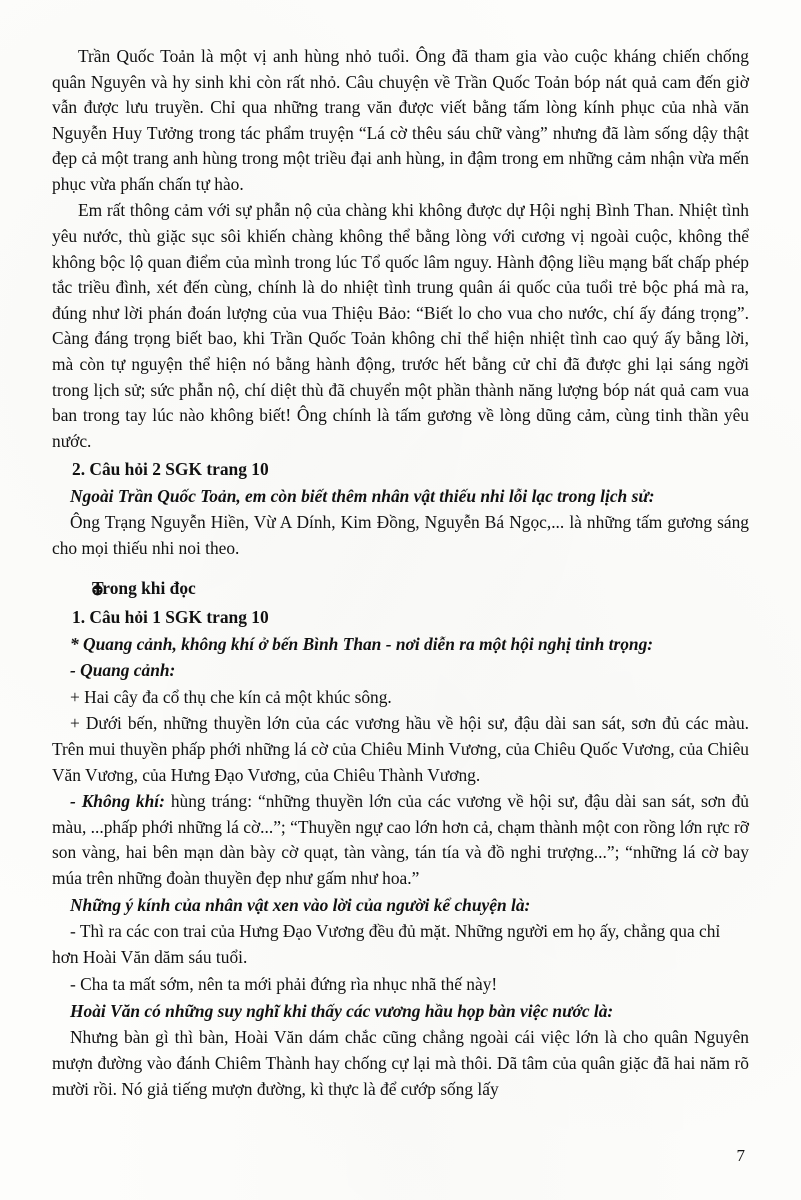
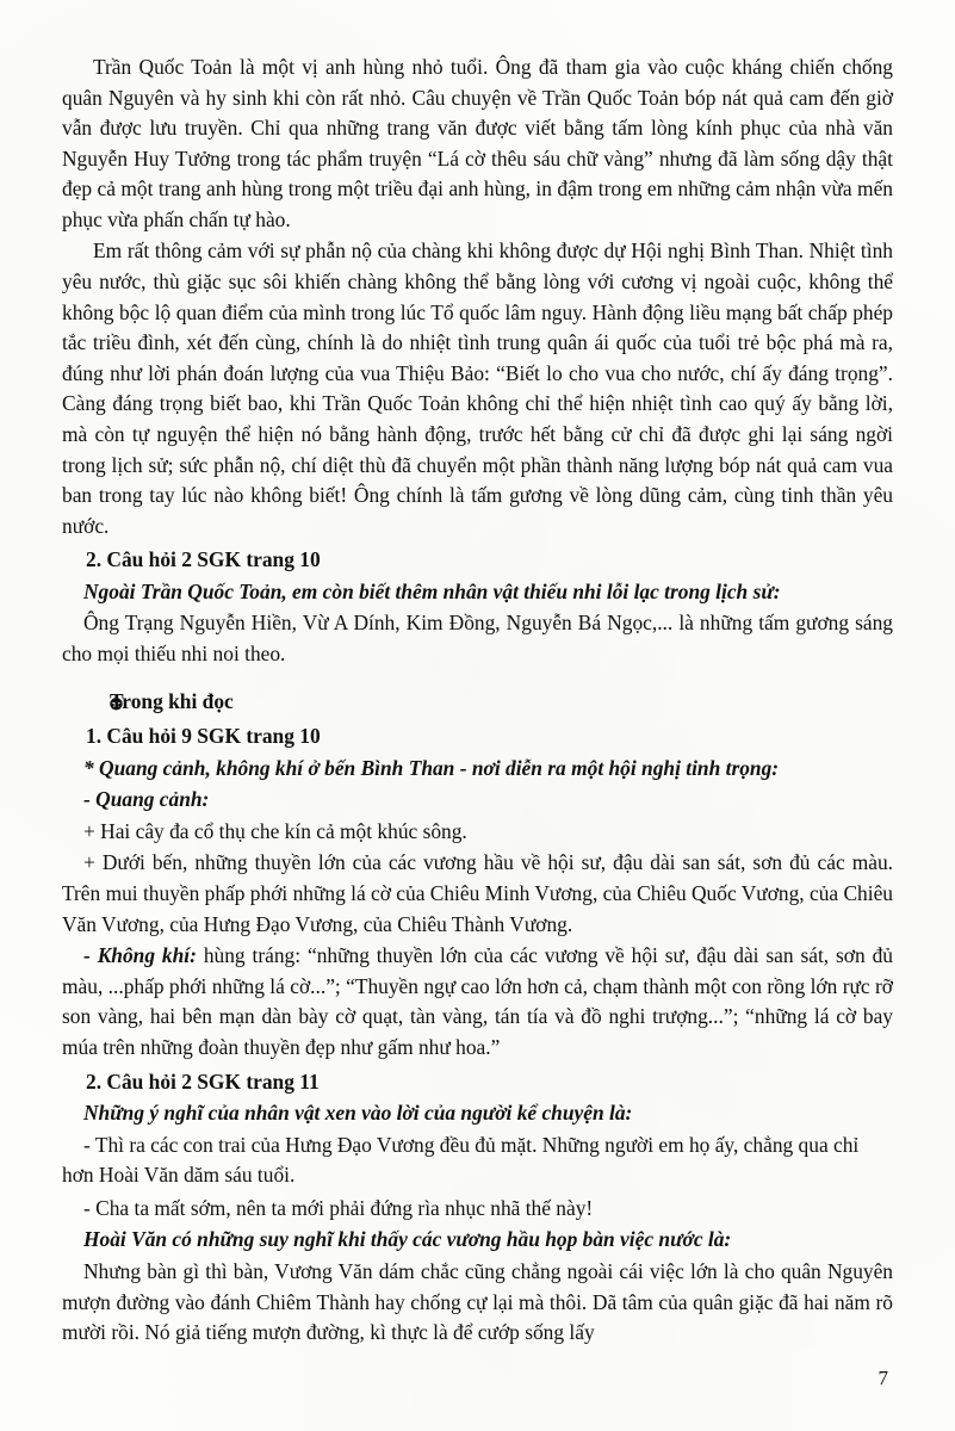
  Trần Quốc Toản là một vị anh hùng nhỏ tuổi. Ông đã tham gia vào cuộc kháng chiến chống quân Nguyên và hy sinh khi còn rất nhỏ. Câu chuyện về Trần Quốc Toản bóp nát quả cam đến giờ vẫn được lưu truyền. Chỉ qua những trang văn được viết bằng tấm lòng kính phục của nhà văn Nguyễn Huy Tưởng trong tác phẩm truyện “Lá cờ thêu sáu chữ vàng” nhưng đã làm sống dậy thật đẹp cả một trang anh hùng trong một triều đại anh hùng, in đậm trong em những cảm nhận vừa mến phục vừa phấn chấn tự hào.
  Em rất thông cảm với sự phẫn nộ của chàng khi không được dự Hội nghị Bình Than. Nhiệt tình yêu nước, thù giặc sục sôi khiến chàng không thể bằng lòng với cương vị ngoài cuộc, không thể không bộc lộ quan điểm của mình trong lúc Tổ quốc lâm nguy. Hành động liều mạng bất chấp phép tắc triều đình, xét đến cùng, chính là do nhiệt tình trung quân ái quốc của tuổi trẻ bộc phá mà ra, đúng như lời phán đoán lượng của vua Thiệu Bảo: “Biết lo cho vua cho nước, chí ấy đáng trọng”. Càng đáng trọng biết bao, khi Trần Quốc Toản không chỉ thể hiện nhiệt tình cao quý ấy bằng lời, mà còn tự nguyện thể hiện nó bằng hành động, trước hết bằng cử chỉ đã được ghi lại sáng ngời trong lịch sử; sức phẫn nộ, chí diệt thù đã chuyển một phần thành năng lượng bóp nát quả cam vua ban trong tay lúc nào không biết! Ông chính là tấm gương về lòng dũng cảm, cùng tinh thần yêu nước.
  2. Câu hỏi 2 SGK trang 10
  Ngoài Trần Quốc Toản, em còn biết thêm nhân vật thiếu nhi lỗi lạc trong lịch sử:
  Ông Trạng Nguyễn Hiền, Vừ A Dính, Kim Đồng, Nguyễn Bá Ngọc,... là những tấm gương sáng cho mọi thiếu nhi noi theo.
  ✪Trong khi đọc
- 1. Câu hỏi 1 SGK trang 10
+ 1. Câu hỏi 9 SGK trang 10
  * Quang cảnh, không khí ở bến Bình Than - nơi diễn ra một hội nghị tinh trọng:
  - Quang cảnh:
  + Hai cây đa cổ thụ che kín cả một khúc sông.
  + Dưới bến, những thuyền lớn của các vương hầu về hội sư, đậu dài san sát, sơn đủ các màu. Trên mui thuyền phấp phới những lá cờ của Chiêu Minh Vương, của Chiêu Quốc Vương, của Chiêu Văn Vương, của Hưng Đạo Vương, của Chiêu Thành Vương.
  - Không khí: hùng tráng: “những thuyền lớn của các vương về hội sư, đậu dài san sát, sơn đủ màu, ...phấp phới những lá cờ...”; “Thuyền ngự cao lớn hơn cả, chạm thành một con rồng lớn rực rỡ son vàng, hai bên mạn dàn bày cờ quạt, tàn vàng, tán tía và đồ nghi trượng...”; “những lá cờ bay múa trên những đoàn thuyền đẹp như gấm như hoa.”
+ 2. Câu hỏi 2 SGK trang 11
- Những ý kính của nhân vật xen vào lời của người kể chuyện là:
+ Những ý nghĩ của nhân vật xen vào lời của người kể chuyện là:
  - Thì ra các con trai của Hưng Đạo Vương đều đủ mặt. Những người em họ ấy, chẳng qua chỉ hơn Hoài Văn dăm sáu tuổi.
  - Cha ta mất sớm, nên ta mới phải đứng rìa nhục nhã thế này!
  Hoài Văn có những suy nghĩ khi thấy các vương hầu họp bàn việc nước là:
- Nhưng bàn gì thì bàn, Hoài Văn dám chắc cũng chẳng ngoài cái việc lớn là cho quân Nguyên mượn đường vào đánh Chiêm Thành hay chống cự lại mà thôi. Dã tâm của quân giặc đã hai năm rõ mười rồi. Nó giả tiếng mượn đường, kì thực là để cướp sống lấy
+ Nhưng bàn gì thì bàn, Vương Văn dám chắc cũng chẳng ngoài cái việc lớn là cho quân Nguyên mượn đường vào đánh Chiêm Thành hay chống cự lại mà thôi. Dã tâm của quân giặc đã hai năm rõ mười rồi. Nó giả tiếng mượn đường, kì thực là để cướp sống lấy
  7
